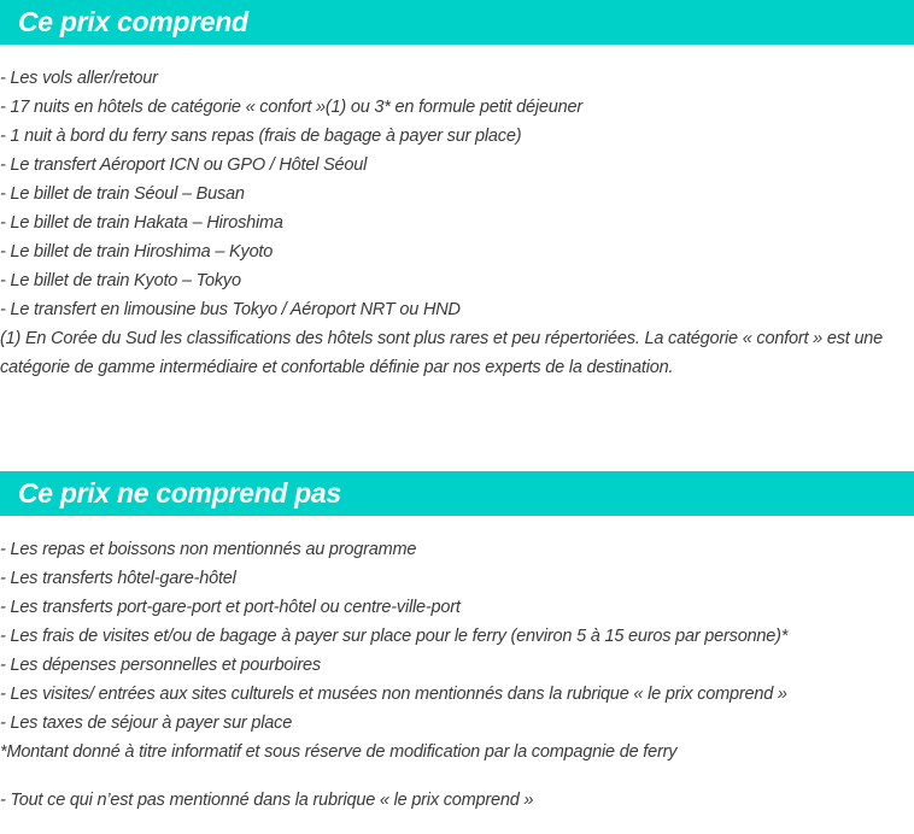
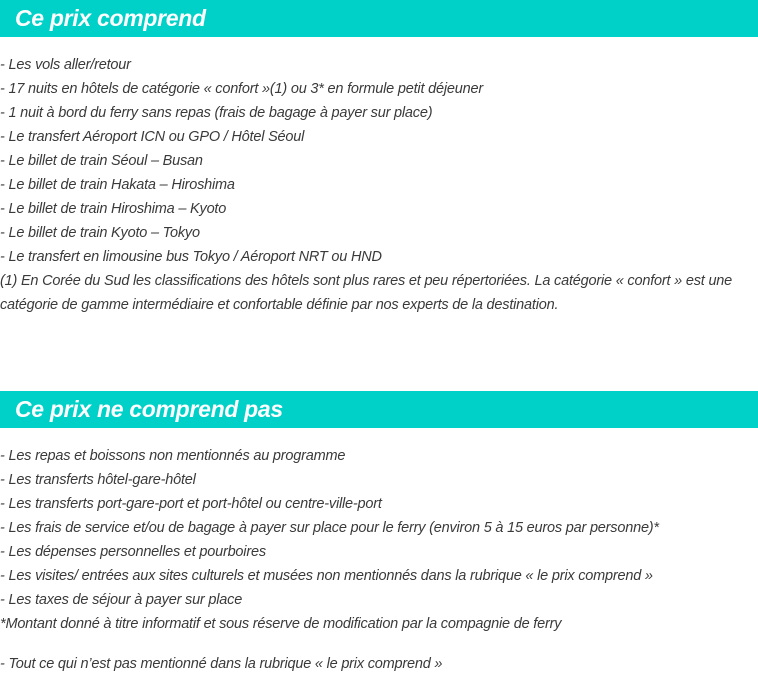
  Ce prix comprend
  - Les vols aller/retour
  - 17 nuits en hôtels de catégorie « confort »(1) ou 3* en formule petit déjeuner
  - 1 nuit à bord du ferry sans repas (frais de bagage à payer sur place)
  - Le transfert Aéroport ICN ou GPO / Hôtel Séoul
  - Le billet de train Séoul – Busan
  - Le billet de train Hakata – Hiroshima
  - Le billet de train Hiroshima – Kyoto
  - Le billet de train Kyoto – Tokyo
  - Le transfert en limousine bus Tokyo / Aéroport NRT ou HND
  (1) En Corée du Sud les classifications des hôtels sont plus rares et peu répertoriées. La catégorie « confort » est une catégorie de gamme intermédiaire et confortable définie par nos experts de la destination.
  Ce prix ne comprend pas
  - Les repas et boissons non mentionnés au programme
  - Les transferts hôtel-gare-hôtel
  - Les transferts port-gare-port et port-hôtel ou centre-ville-port
- - Les frais de visites et/ou de bagage à payer sur place pour le ferry (environ 5 à 15 euros par personne)*
+ - Les frais de service et/ou de bagage à payer sur place pour le ferry (environ 5 à 15 euros par personne)*
  - Les dépenses personnelles et pourboires
  - Les visites/ entrées aux sites culturels et musées non mentionnés dans la rubrique « le prix comprend »
  - Les taxes de séjour à payer sur place
  *Montant donné à titre informatif et sous réserve de modification par la compagnie de ferry
  - Tout ce qui n’est pas mentionné dans la rubrique « le prix comprend »
